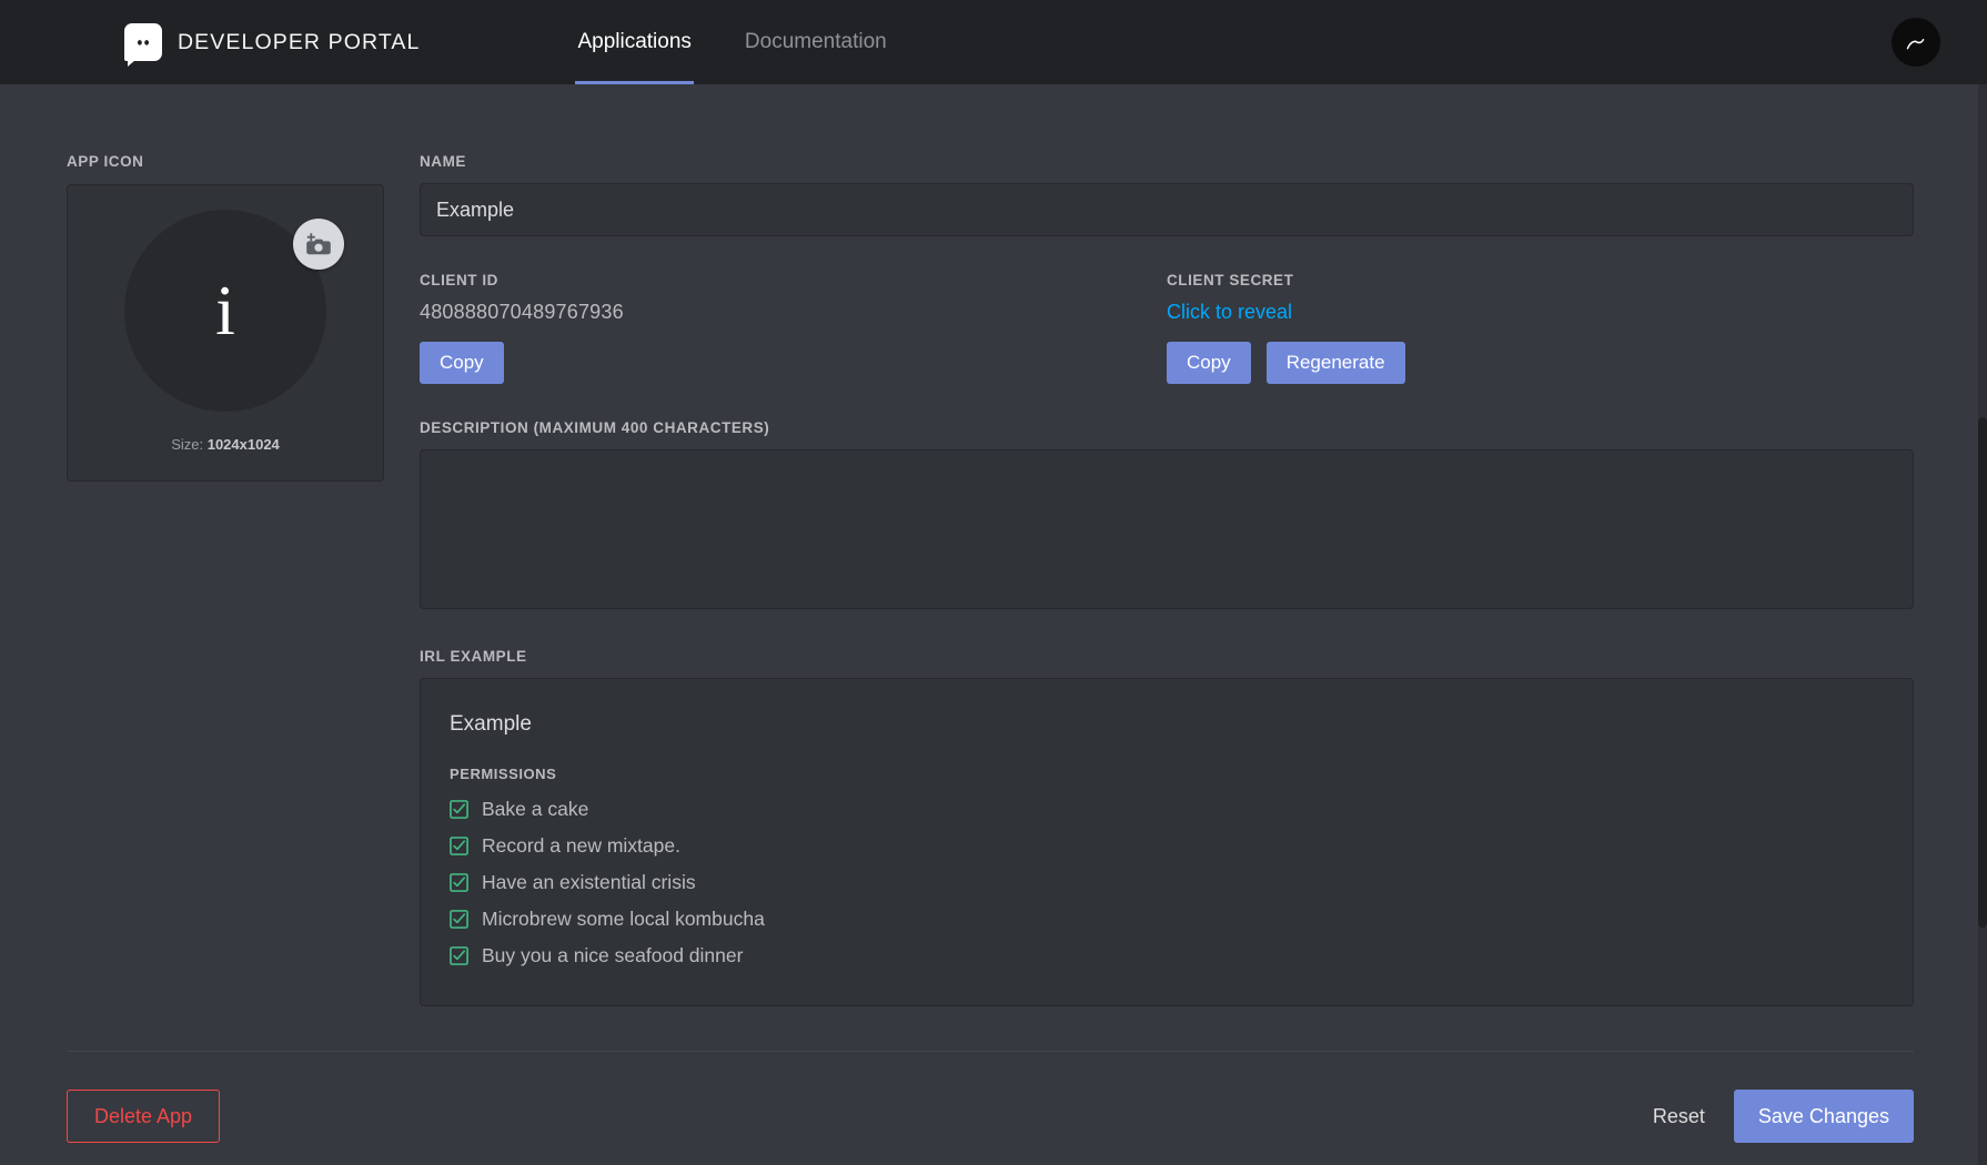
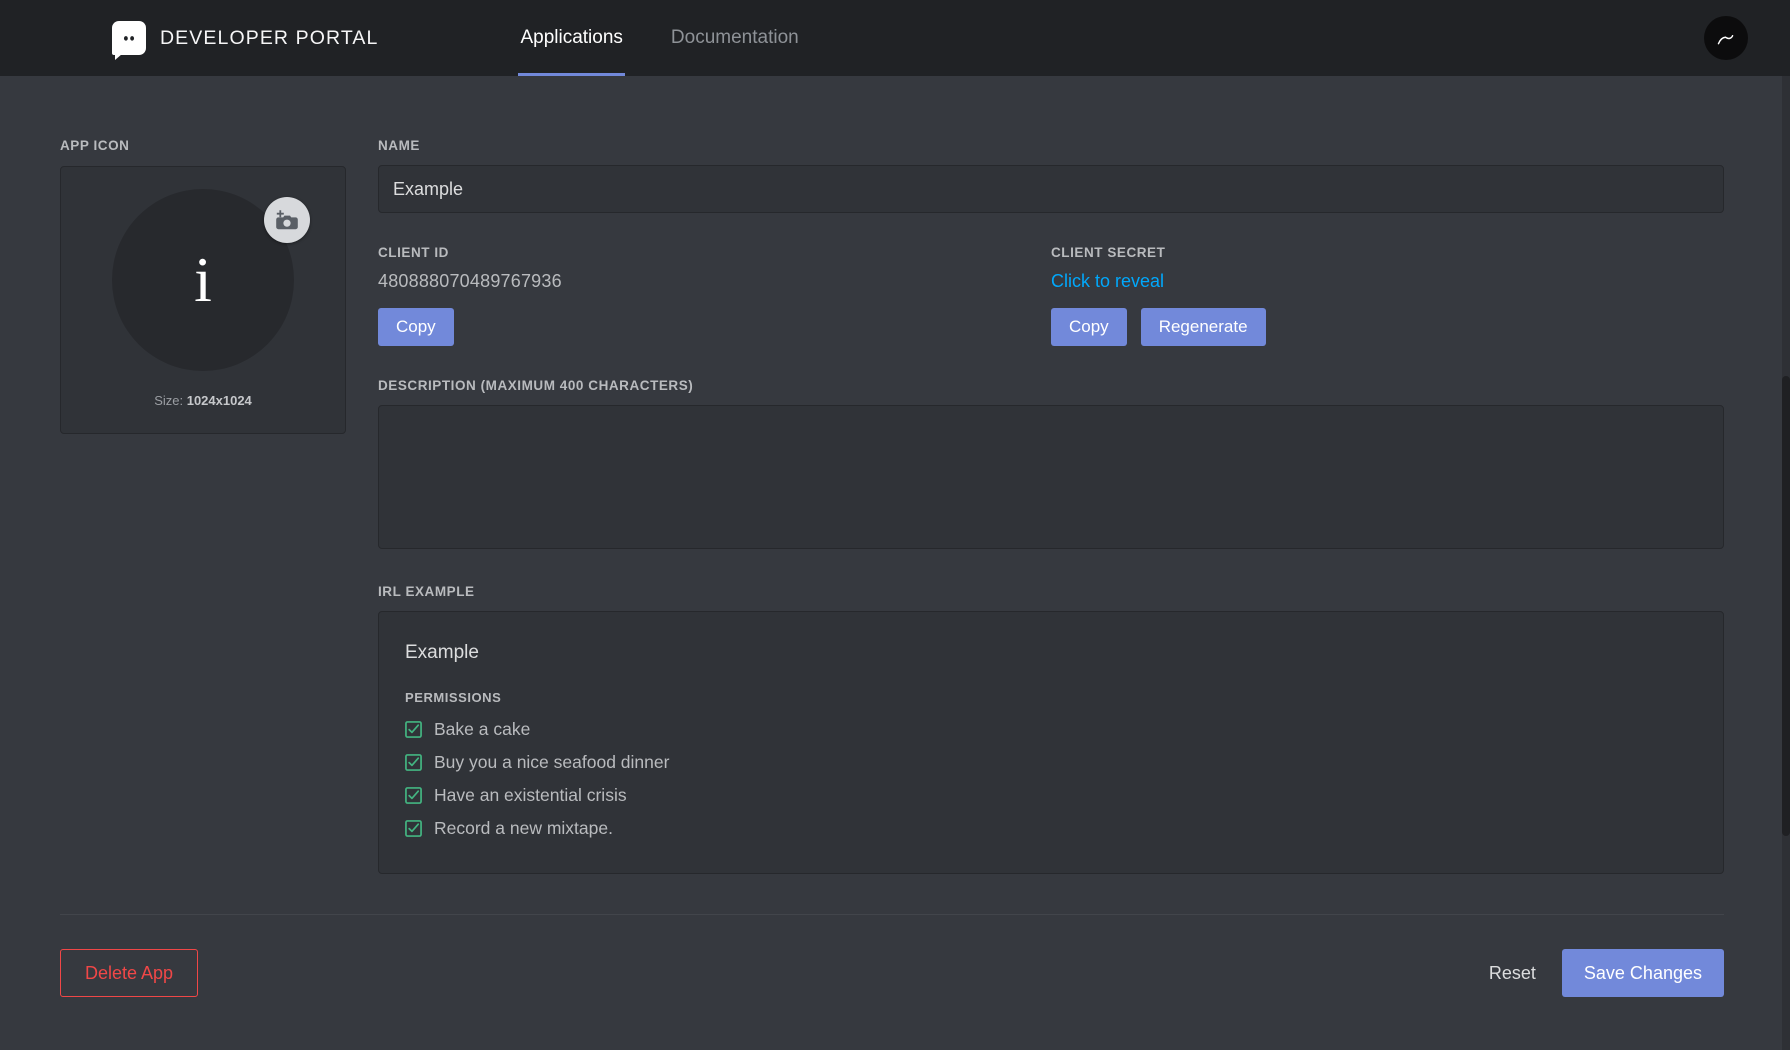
  DEVELOPER PORTAL
  Applications
  Documentation
  APP ICON
  i
  Size: 1024x1024
  NAME
  Example
  CLIENT ID
  480888070489767936
  Copy
  CLIENT SECRET
  Click to reveal
  Copy
  Regenerate
  DESCRIPTION (MAXIMUM 400 CHARACTERS)
  IRL EXAMPLE
  Example
  PERMISSIONS
  Bake a cake
- Record a new mixtape.
+ Buy you a nice seafood dinner
  Have an existential crisis
- Microbrew some local kombucha
- Buy you a nice seafood dinner
+ Record a new mixtape.
  Delete App
  Reset
  Save Changes
